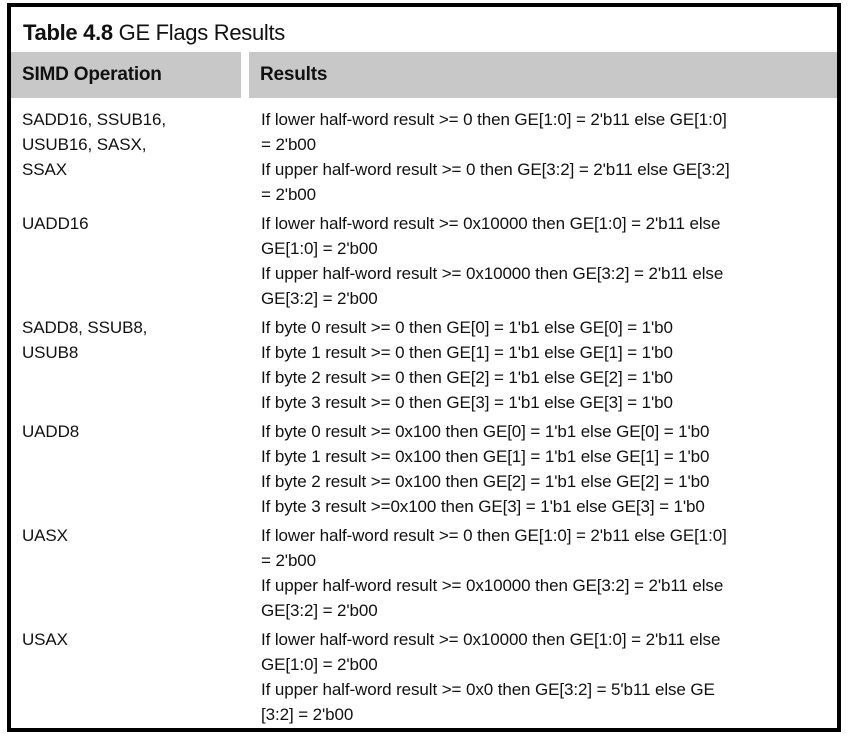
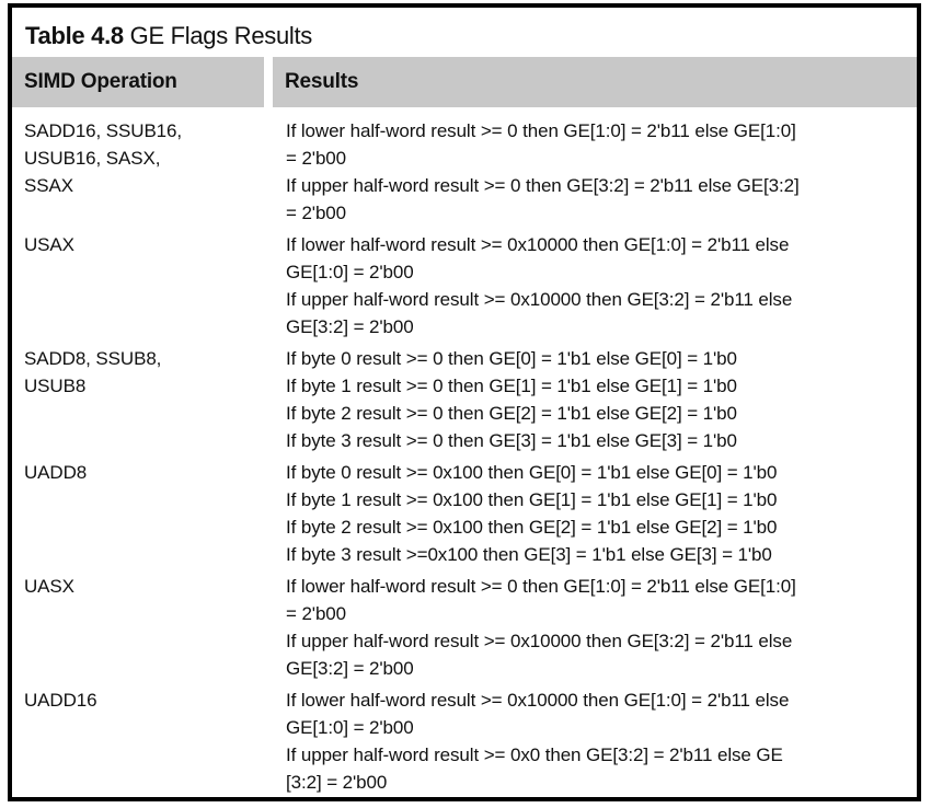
  Table 4.8 GE Flags Results
  SIMD Operation
  Results
  SADD16, SSUB16,
  USUB16, SASX,
  SSAX
  If lower half-word result >= 0 then GE[1:0] = 2'b11 else GE[1:0]
  = 2'b00
  If upper half-word result >= 0 then GE[3:2] = 2'b11 else GE[3:2]
  = 2'b00
- UADD16
+ USAX
  If lower half-word result >= 0x10000 then GE[1:0] = 2'b11 else
  GE[1:0] = 2'b00
  If upper half-word result >= 0x10000 then GE[3:2] = 2'b11 else
  GE[3:2] = 2'b00
  SADD8, SSUB8,
  USUB8
  If byte 0 result >= 0 then GE[0] = 1'b1 else GE[0] = 1'b0
  If byte 1 result >= 0 then GE[1] = 1'b1 else GE[1] = 1'b0
  If byte 2 result >= 0 then GE[2] = 1'b1 else GE[2] = 1'b0
  If byte 3 result >= 0 then GE[3] = 1'b1 else GE[3] = 1'b0
  UADD8
  If byte 0 result >= 0x100 then GE[0] = 1'b1 else GE[0] = 1'b0
  If byte 1 result >= 0x100 then GE[1] = 1'b1 else GE[1] = 1'b0
  If byte 2 result >= 0x100 then GE[2] = 1'b1 else GE[2] = 1'b0
  If byte 3 result >=0x100 then GE[3] = 1'b1 else GE[3] = 1'b0
  UASX
  If lower half-word result >= 0 then GE[1:0] = 2'b11 else GE[1:0]
  = 2'b00
  If upper half-word result >= 0x10000 then GE[3:2] = 2'b11 else
  GE[3:2] = 2'b00
- USAX
+ UADD16
  If lower half-word result >= 0x10000 then GE[1:0] = 2'b11 else
  GE[1:0] = 2'b00
- If upper half-word result >= 0x0 then GE[3:2] = 5'b11 else GE
+ If upper half-word result >= 0x0 then GE[3:2] = 2'b11 else GE
  [3:2] = 2'b00
